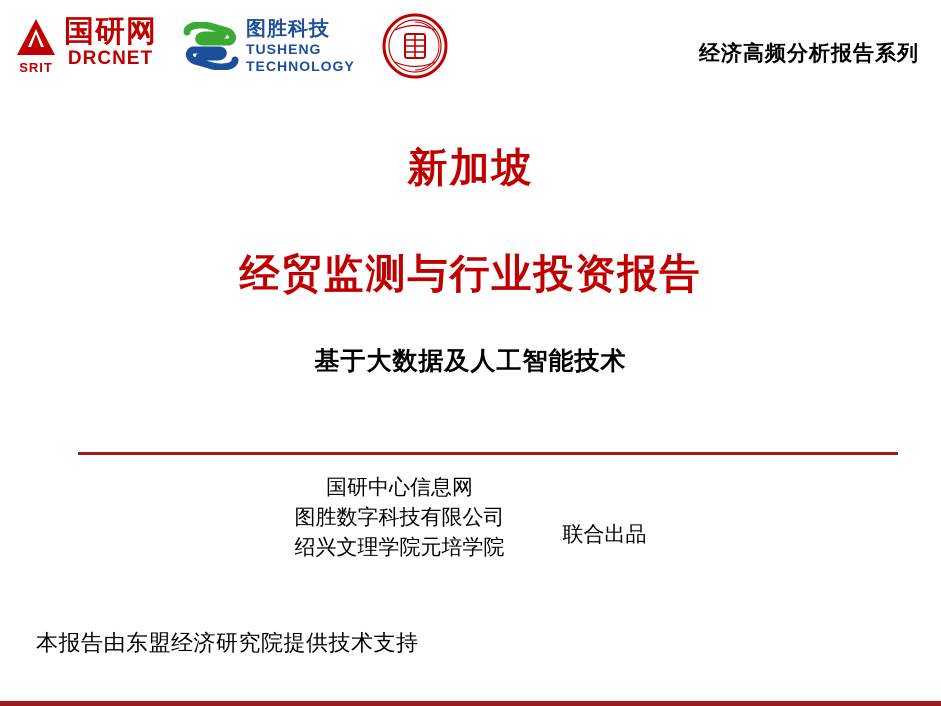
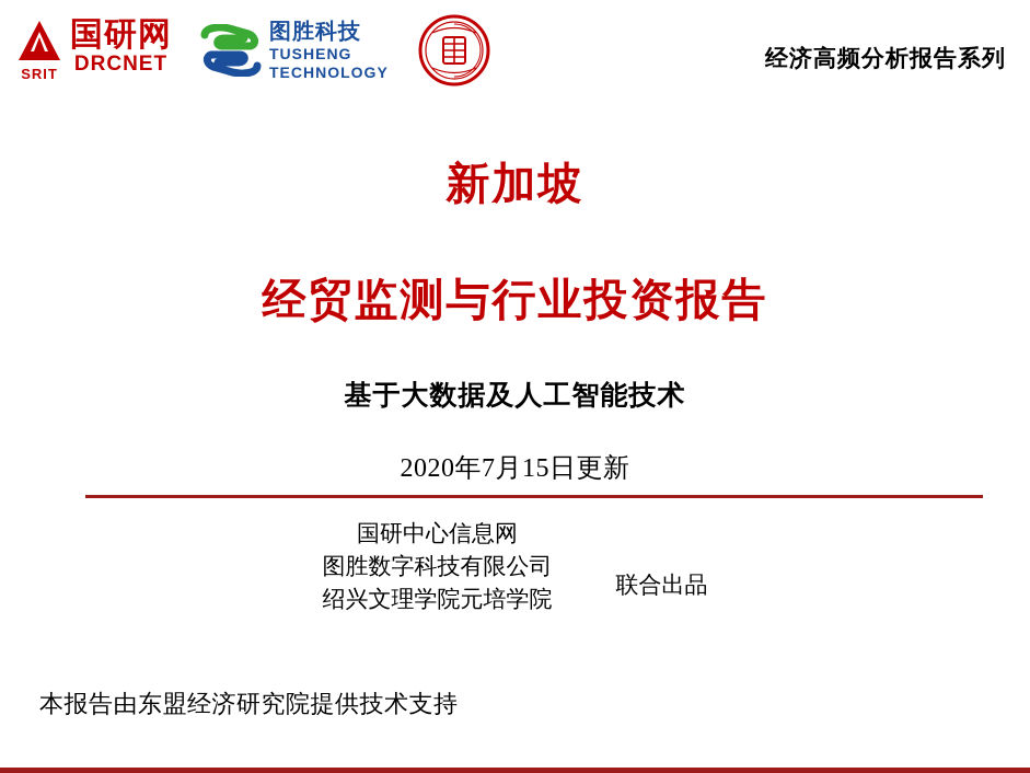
  SRIT
  国研网
  DRCNET
  图胜科技
  TUSHENG
  TECHNOLOGY
  经济高频分析报告系列
  新加坡
  经贸监测与行业投资报告
  基于大数据及人工智能技术
+ 2020年7月15日更新
  国研中心信息网
  图胜数字科技有限公司
  绍兴文理学院元培学院
  联合出品
  本报告由东盟经济研究院提供技术支持
